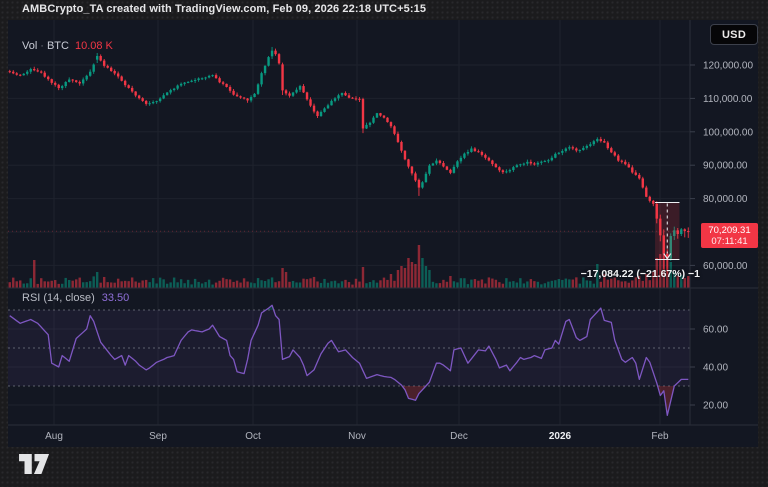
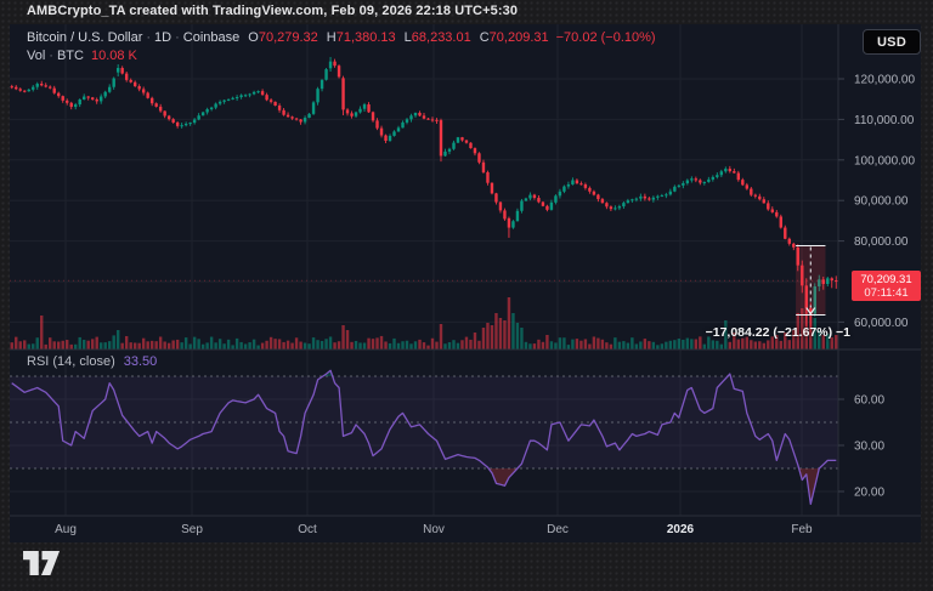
- AMBCrypto_TA created with TradingView.com, Feb 09, 2026 22:18 UTC+5:15
+ AMBCrypto_TA created with TradingView.com, Feb 09, 2026 22:18 UTC+5:30
  120,000.00
  110,000.00
  100,000.00
  90,000.00
  80,000.00
  60,000.00
  60.00
- 40.00
+ 30.00
  20.00
  Aug
  Sep
  Oct
  Nov
  Dec
  2026
  Feb
+ Bitcoin / U.S. Dollar · 1D · Coinbase O70,279.32 H71,380.13 L68,233.01 C70,209.31 −70.02 (−0.10%)
  Vol · BTC 10.08 K
  RSI (14, close) 33.50
  USD
  70,209.31
  07:11:41
  −17,084.22 (−21.67%) −1
